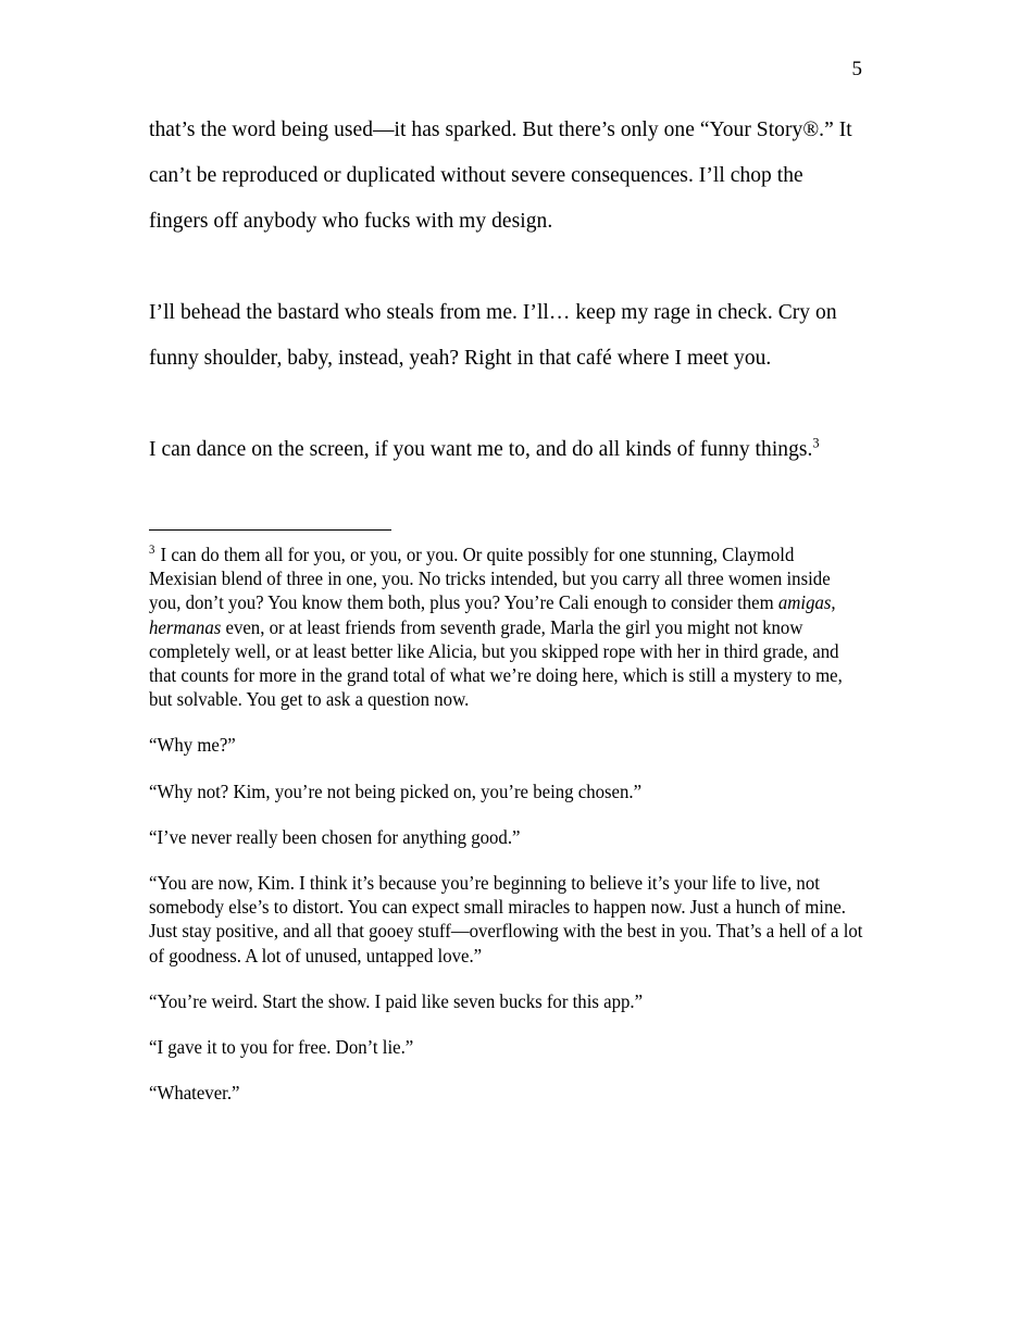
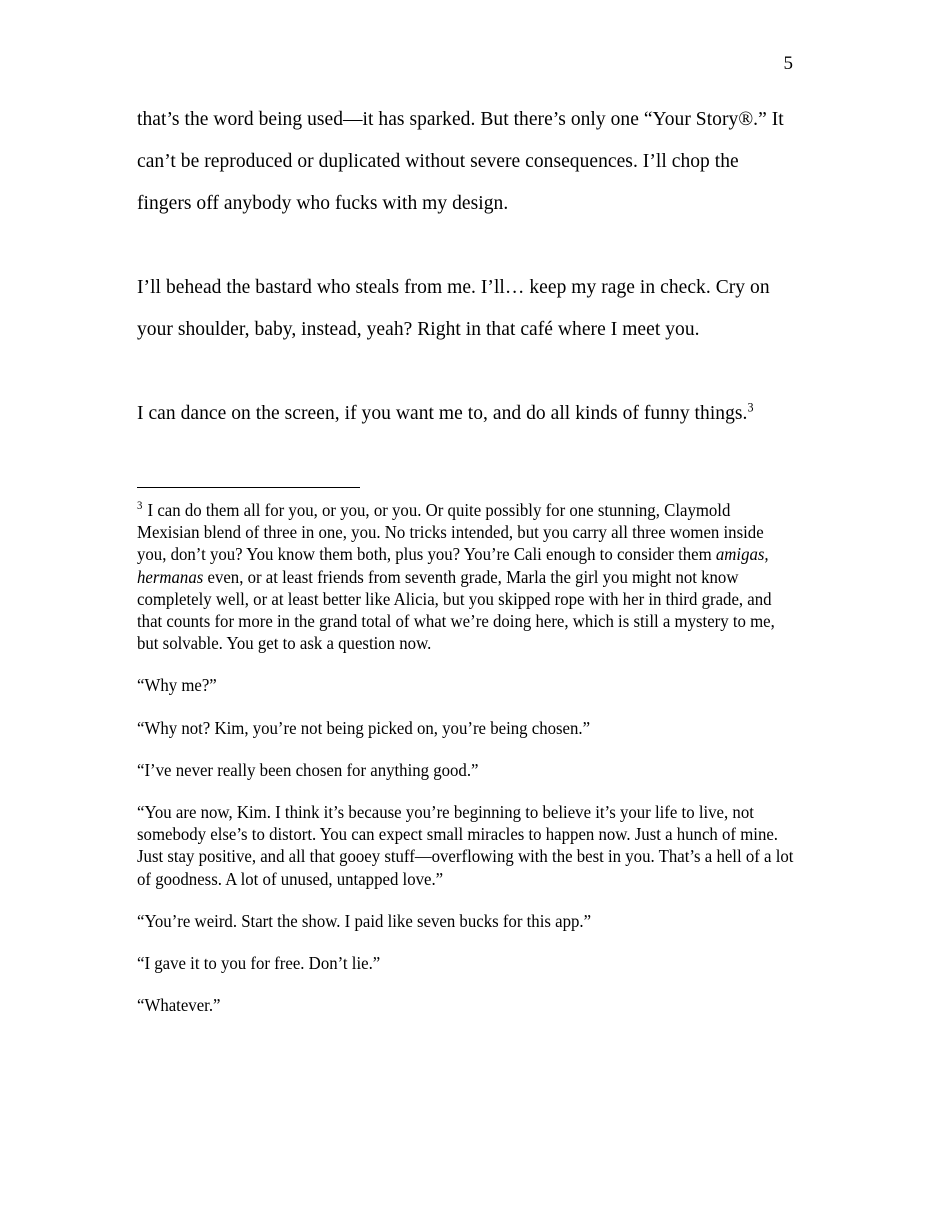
  5
  that’s the word being used—it has sparked. But there’s only one “Your Story®.” It can’t be reproduced or duplicated without severe consequences. I’ll chop the fingers off anybody who fucks with my design.
- I’ll behead the bastard who steals from me. I’ll… keep my rage in check. Cry on funny shoulder, baby, instead, yeah? Right in that café where I meet you.
+ I’ll behead the bastard who steals from me. I’ll… keep my rage in check. Cry on your shoulder, baby, instead, yeah? Right in that café where I meet you.
  I can dance on the screen, if you want me to, and do all kinds of funny things.3
  3 I can do them all for you, or you, or you. Or quite possibly for one stunning, Claymold Mexisian blend of three in one, you. No tricks intended, but you carry all three women inside you, don’t you? You know them both, plus you? You’re Cali enough to consider them amigas, hermanas even, or at least friends from seventh grade, Marla the girl you might not know completely well, or at least better like Alicia, but you skipped rope with her in third grade, and that counts for more in the grand total of what we’re doing here, which is still a mystery to me, but solvable. You get to ask a question now.
  “Why me?”
  “Why not? Kim, you’re not being picked on, you’re being chosen.”
  “I’ve never really been chosen for anything good.”
  “You are now, Kim. I think it’s because you’re beginning to believe it’s your life to live, not somebody else’s to distort. You can expect small miracles to happen now. Just a hunch of mine. Just stay positive, and all that gooey stuff—overflowing with the best in you. That’s a hell of a lot of goodness. A lot of unused, untapped love.”
  “You’re weird. Start the show. I paid like seven bucks for this app.”
  “I gave it to you for free. Don’t lie.”
  “Whatever.”
